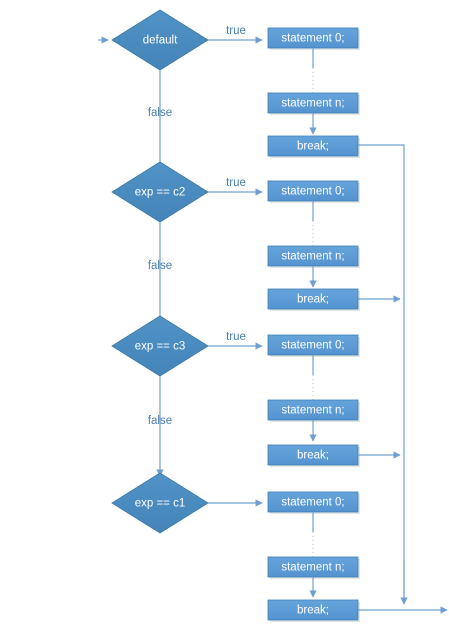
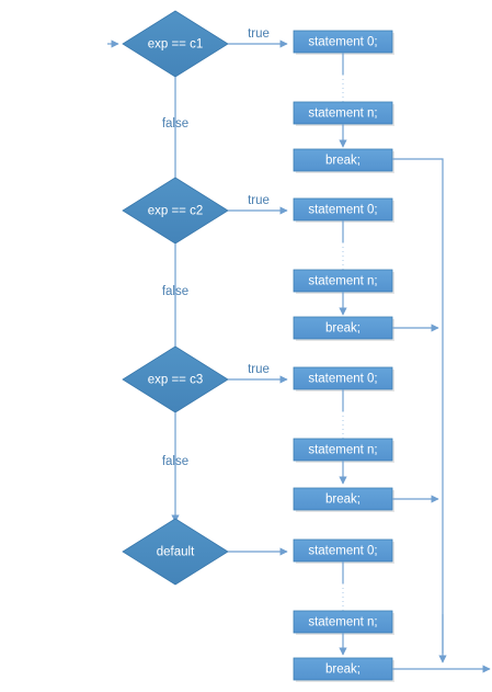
- default
+ exp == c1
  true
  false
  statement 0;
  statement n;
  break;
  exp == c2
  true
  false
  statement 0;
  statement n;
  break;
  exp == c3
  true
  false
  statement 0;
  statement n;
  break;
- exp == c1
+ default
  statement 0;
  statement n;
  break;
